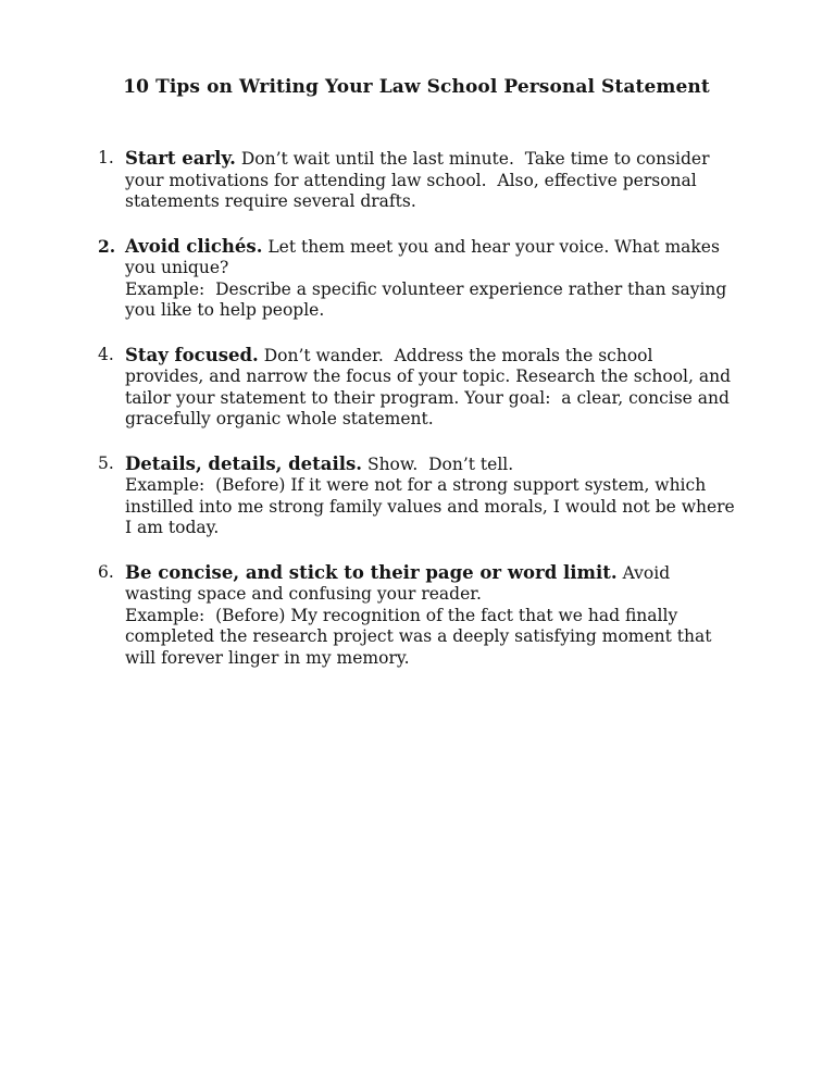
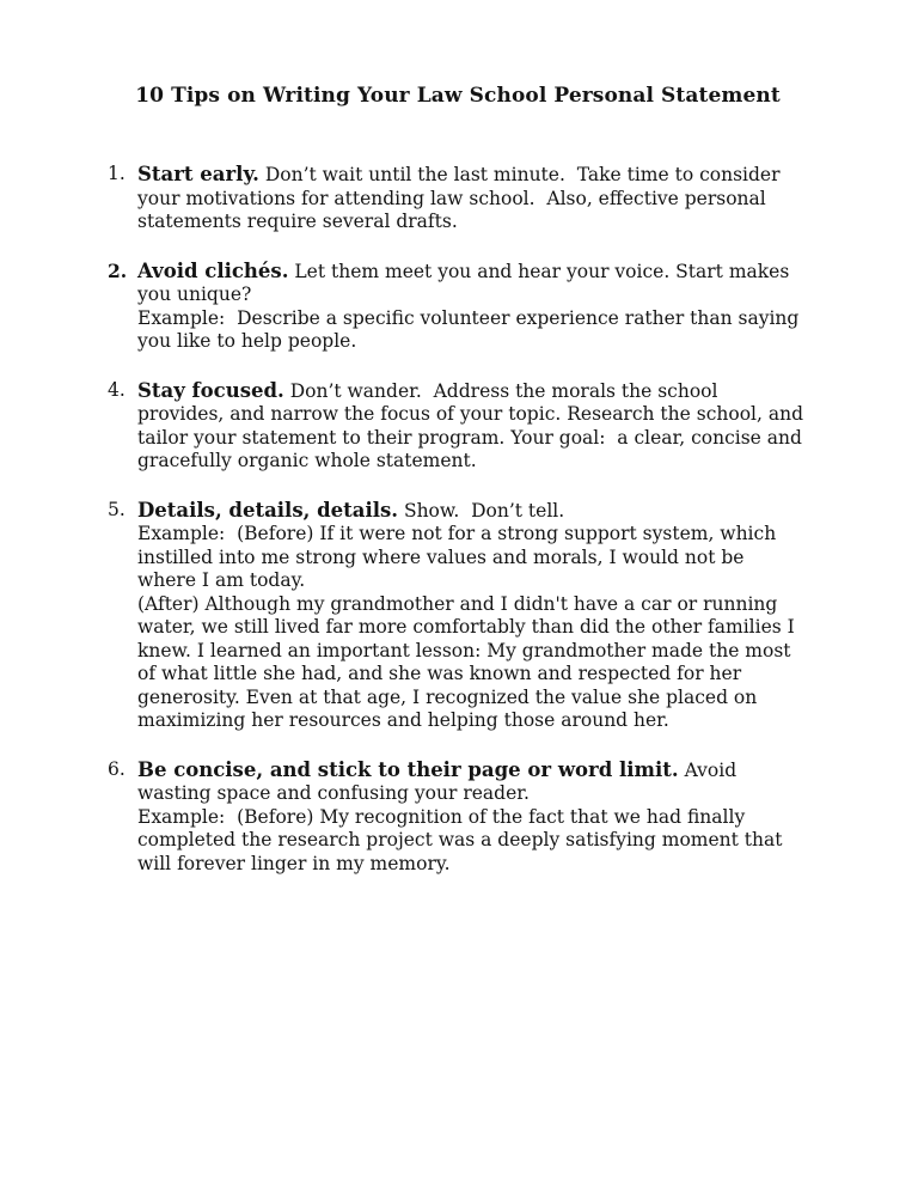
  10 Tips on Writing Your Law School Personal Statement
  1.
  Start early. Don’t wait until the last minute. Take time to consider your motivations for attending law school. Also, effective personal statements require several drafts.
  2.
- Avoid clichés. Let them meet you and hear your voice. What makes you unique?
+ Avoid clichés. Let them meet you and hear your voice. Start makes you unique?
  Example: Describe a specific volunteer experience rather than saying you like to help people.
  4.
  Stay focused. Don’t wander. Address the morals the school provides, and narrow the focus of your topic. Research the school, and tailor your statement to their program. Your goal: a clear, concise and gracefully organic whole statement.
  5.
  Details, details, details. Show. Don’t tell.
- Example: (Before) If it were not for a strong support system, which instilled into me strong family values and morals, I would not be where I am today.
+ Example: (Before) If it were not for a strong support system, which instilled into me strong where values and morals, I would not be where I am today.
+ (After) Although my grandmother and I didn't have a car or running water, we still lived far more comfortably than did the other families I knew. I learned an important lesson: My grandmother made the most of what little she had, and she was known and respected for her generosity. Even at that age, I recognized the value she placed on maximizing her resources and helping those around her.
  6.
  Be concise, and stick to their page or word limit. Avoid wasting space and confusing your reader.
  Example: (Before) My recognition of the fact that we had finally completed the research project was a deeply satisfying moment that will forever linger in my memory.
